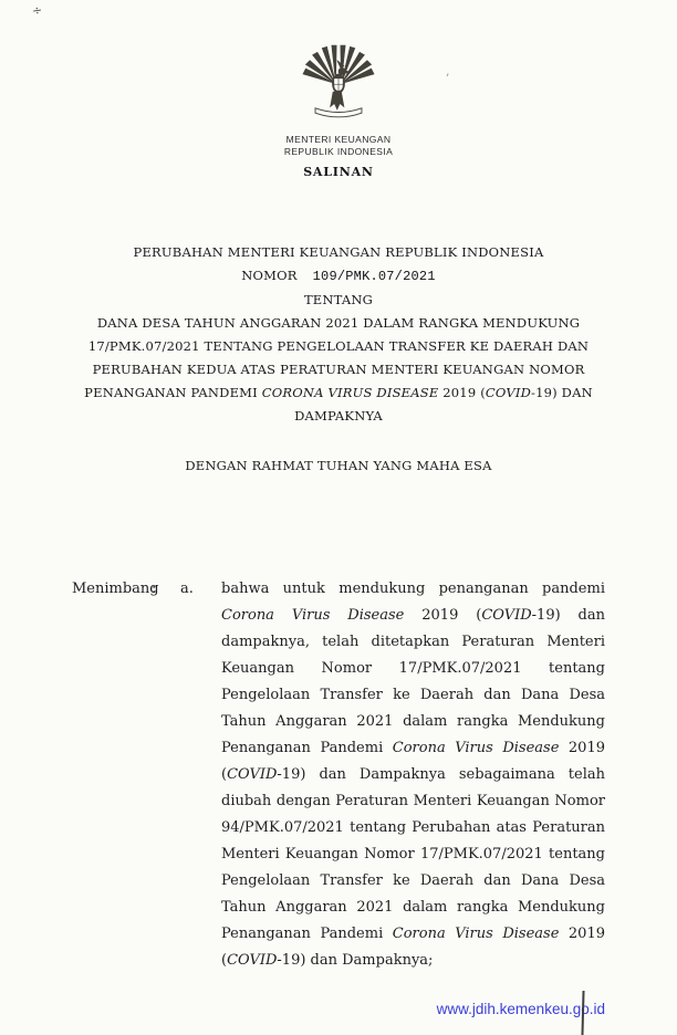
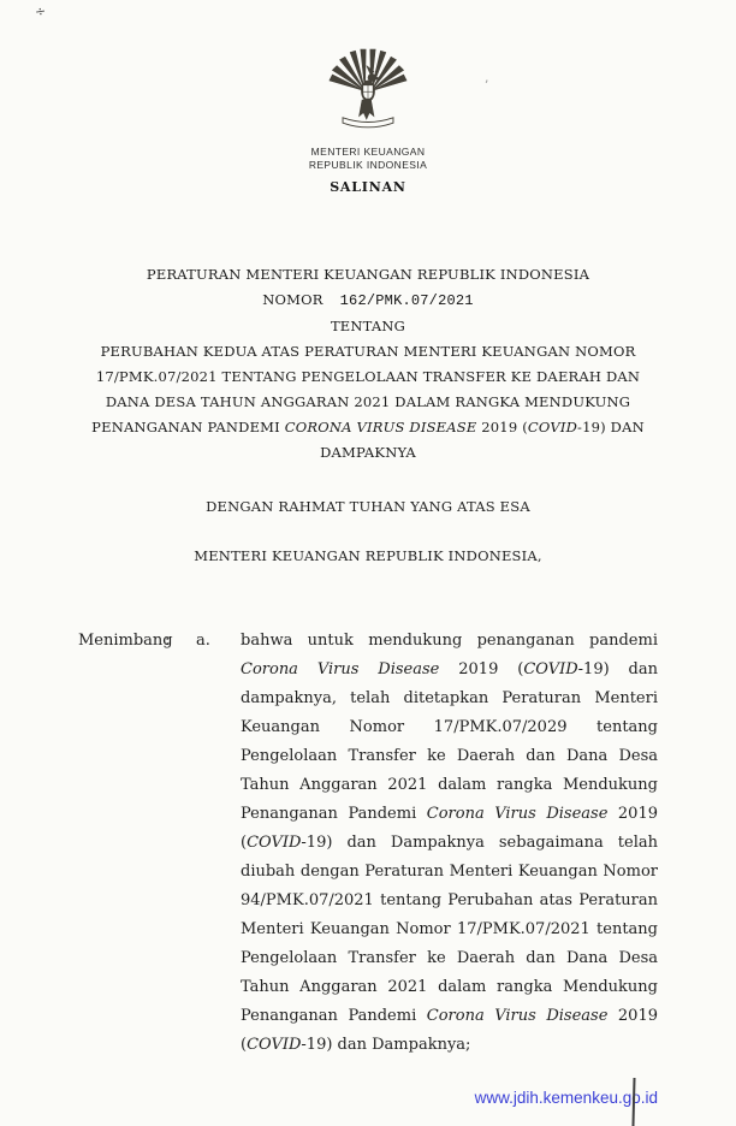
  ’
  MENTERI KEUANGAN
  REPUBLIK INDONESIA
  SALINAN
- PERUBAHAN MENTERI KEUANGAN REPUBLIK INDONESIA
+ PERATURAN MENTERI KEUANGAN REPUBLIK INDONESIA
- NOMOR 109/PMK.07/2021
+ NOMOR 162/PMK.07/2021
  TENTANG
- DANA DESA TAHUN ANGGARAN 2021 DALAM RANGKA MENDUKUNG
+ PERUBAHAN KEDUA ATAS PERATURAN MENTERI KEUANGAN NOMOR
  17/PMK.07/2021 TENTANG PENGELOLAAN TRANSFER KE DAERAH DAN
- PERUBAHAN KEDUA ATAS PERATURAN MENTERI KEUANGAN NOMOR
+ DANA DESA TAHUN ANGGARAN 2021 DALAM RANGKA MENDUKUNG
  PENANGANAN PANDEMI CORONA VIRUS DISEASE 2019 (COVID-19) DAN
  DAMPAKNYA
- DENGAN RAHMAT TUHAN YANG MAHA ESA
+ DENGAN RAHMAT TUHAN YANG ATAS ESA
+ MENTERI KEUANGAN REPUBLIK INDONESIA,
  Menimban
  :
  a.
- bahwa untuk mendukung penanganan pandemi Corona Virus Disease 2019 (COVID-19) dan dampaknya, telah ditetapkan Peraturan Menteri Keuangan Nomor 17/PMK.07/2021 tentang Pengelolaan Transfer ke Daerah dan Dana Desa Tahun Anggaran 2021 dalam rangka Mendukung Penanganan Pandemi Corona Virus Disease 2019 (COVID-19) dan Dampaknya sebagaimana telah diubah dengan Peraturan Menteri Keuangan Nomor 94/PMK.07/2021 tentang Perubahan atas Peraturan Menteri Keuangan Nomor 17/PMK.07/2021 tentang Pengelolaan Transfer ke Daerah dan Dana Desa Tahun Anggaran 2021 dalam rangka Mendukung Penanganan Pandemi Corona Virus Disease 2019 (COVID-19) dan Dampaknya;
+ bahwa untuk mendukung penanganan pandemi Corona Virus Disease 2019 (COVID-19) dan dampaknya, telah ditetapkan Peraturan Menteri Keuangan Nomor 17/PMK.07/2029 tentang Pengelolaan Transfer ke Daerah dan Dana Desa Tahun Anggaran 2021 dalam rangka Mendukung Penanganan Pandemi Corona Virus Disease 2019 (COVID-19) dan Dampaknya sebagaimana telah diubah dengan Peraturan Menteri Keuangan Nomor 94/PMK.07/2021 tentang Perubahan atas Peraturan Menteri Keuangan Nomor 17/PMK.07/2021 tentang Pengelolaan Transfer ke Daerah dan Dana Desa Tahun Anggaran 2021 dalam rangka Mendukung Penanganan Pandemi Corona Virus Disease 2019 (COVID-19) dan Dampaknya;
  www.jdih.kemenkeu.go.id
